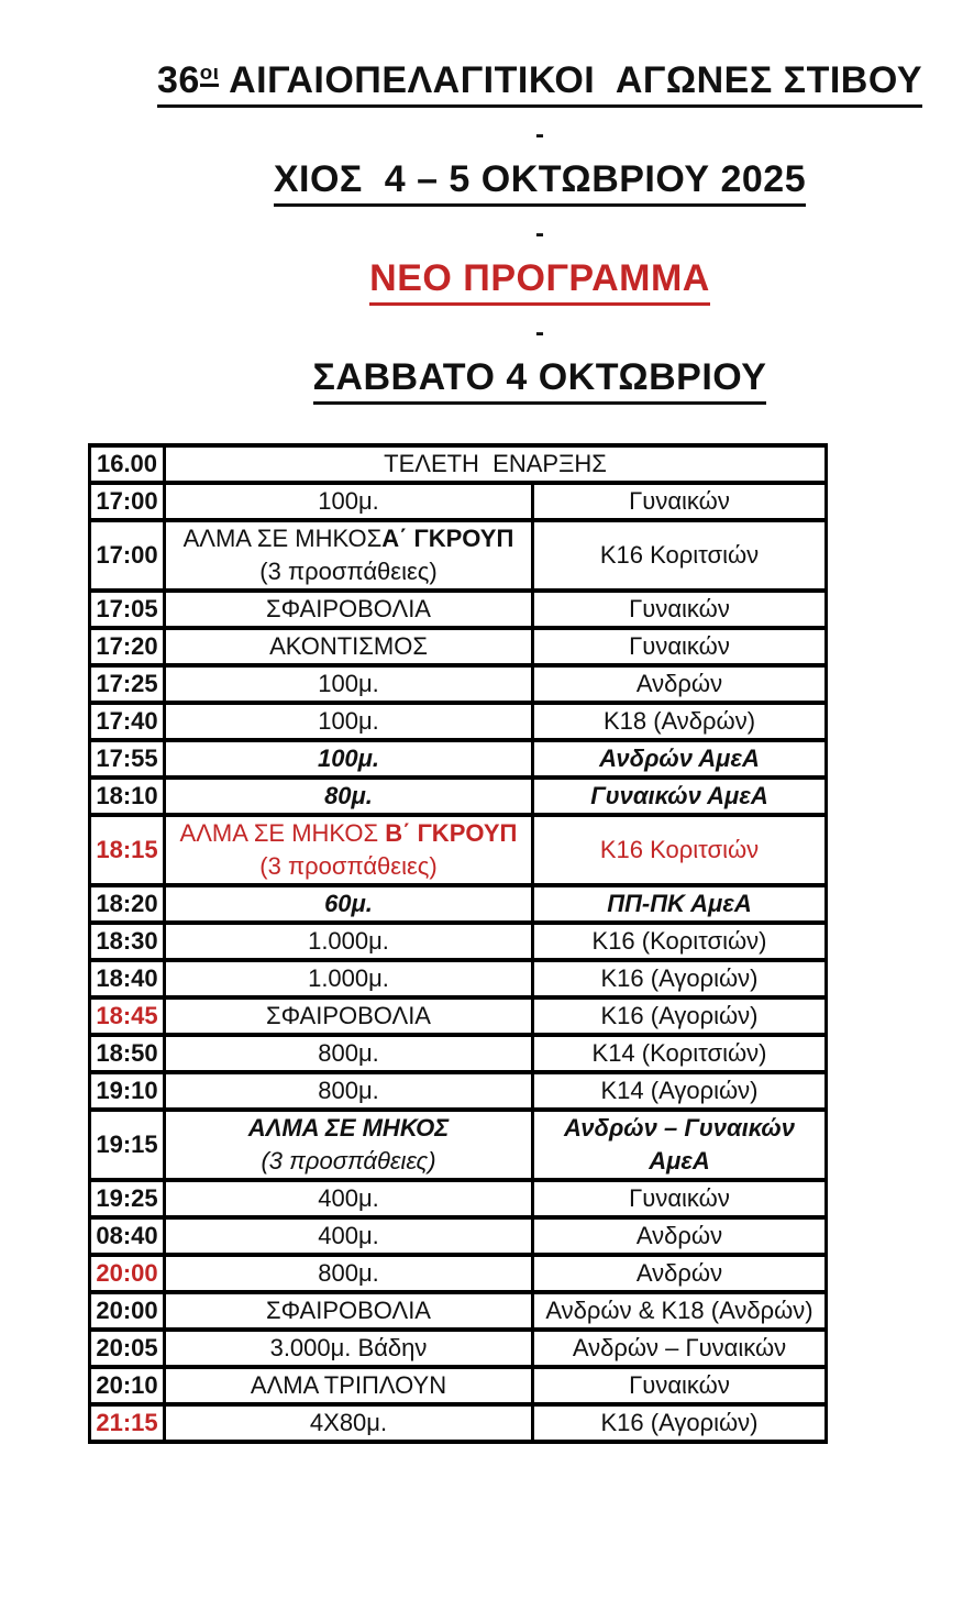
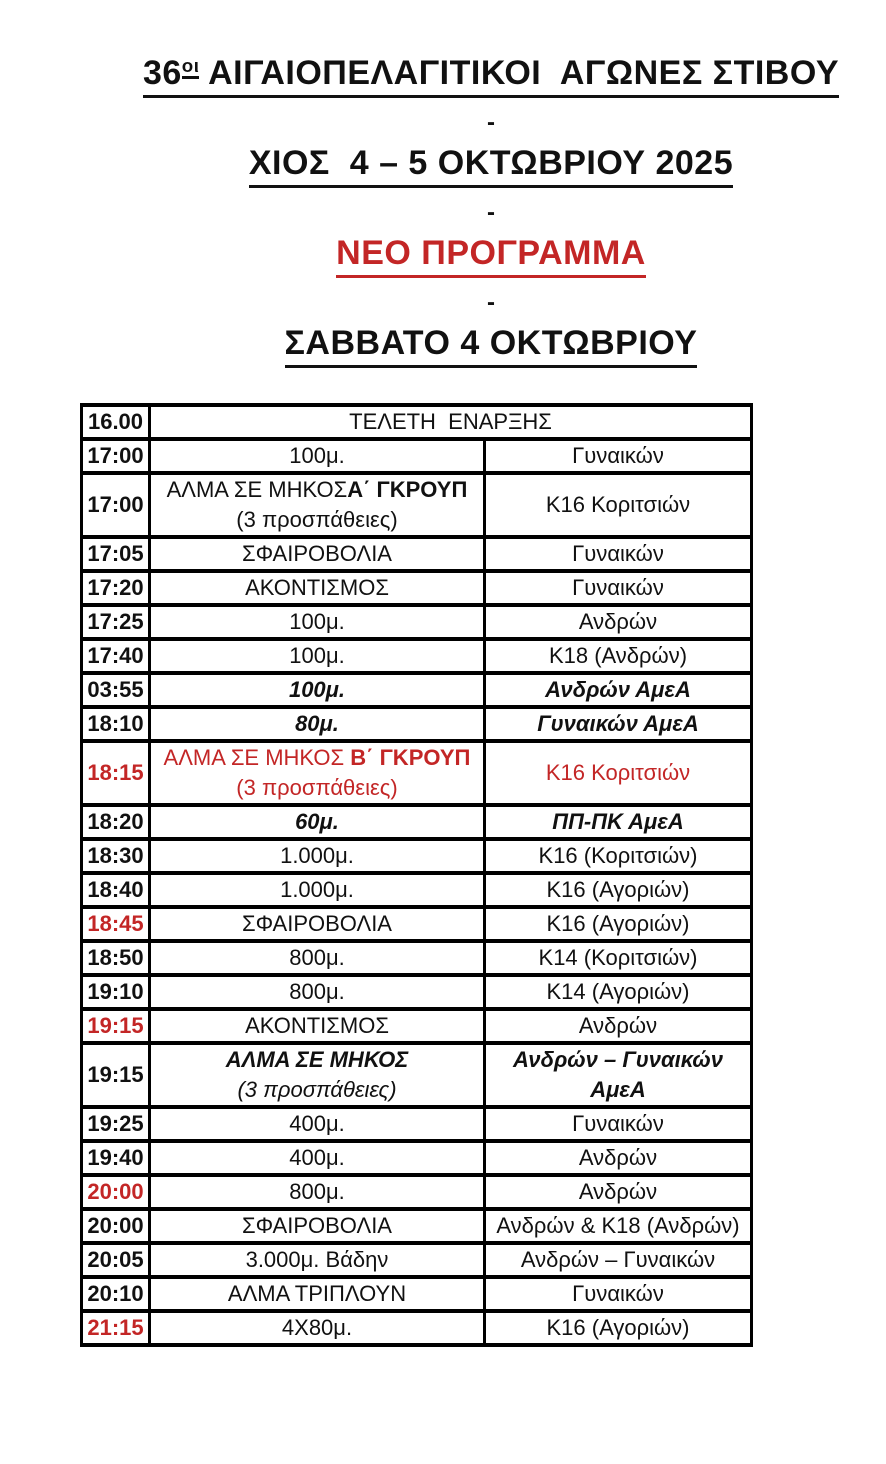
  36οι ΑΙΓΑΙΟΠΕΛΑΓΙΤΙΚΟΙ ΑΓΩΝΕΣ ΣΤΙΒΟΥ
  -
  ΧΙΟΣ 4 – 5 ΟΚΤΩΒΡΙΟΥ 2025
  -
  ΝΕΟ ΠΡΟΓΡΑΜΜΑ
  -
  ΣΑΒΒΑΤΟ 4 ΟΚΤΩΒΡΙΟΥ
  16.00	ΤΕΛΕΤΗ ΕΝΑΡΞΗΣ
  17:00	100μ.	Γυναικών
  17:00	ΑΛΜΑ ΣΕ ΜΗΚΟΣΑ΄ ΓΚΡΟΥΠ(3 προσπάθειες)	Κ16 Κοριτσιών
  17:05	ΣΦΑΙΡΟΒΟΛΙΑ	Γυναικών
  17:20	ΑΚΟΝΤΙΣΜΟΣ	Γυναικών
  17:25	100μ.	Ανδρών
  17:40	100μ.	Κ18 (Ανδρών)
- 17:55	100μ.	Ανδρών ΑμεΑ
+ 03:55	100μ.	Ανδρών ΑμεΑ
  18:10	80μ.	Γυναικών ΑμεΑ
  18:15	ΑΛΜΑ ΣΕ ΜΗΚΟΣ Β΄ ΓΚΡΟΥΠ(3 προσπάθειες)	Κ16 Κοριτσιών
  18:20	60μ.	ΠΠ-ΠΚ ΑμεΑ
  18:30	1.000μ.	Κ16 (Κοριτσιών)
  18:40	1.000μ.	Κ16 (Αγοριών)
  18:45	ΣΦΑΙΡΟΒΟΛΙΑ	Κ16 (Αγοριών)
  18:50	800μ.	Κ14 (Κοριτσιών)
  19:10	800μ.	Κ14 (Αγοριών)
+ 19:15	ΑΚΟΝΤΙΣΜΟΣ	Ανδρών
  19:15	ΑΛΜΑ ΣΕ ΜΗΚΟΣ(3 προσπάθειες)	Ανδρών – ΓυναικώνΑμεΑ
  19:25	400μ.	Γυναικών
- 08:40	400μ.	Ανδρών
+ 19:40	400μ.	Ανδρών
  20:00	800μ.	Ανδρών
  20:00	ΣΦΑΙΡΟΒΟΛΙΑ	Ανδρών & Κ18 (Ανδρών)
  20:05	3.000μ. Βάδην	Ανδρών – Γυναικών
  20:10	ΑΛΜΑ ΤΡΙΠΛΟΥΝ	Γυναικών
  21:15	4Χ80μ.	Κ16 (Αγοριών)
